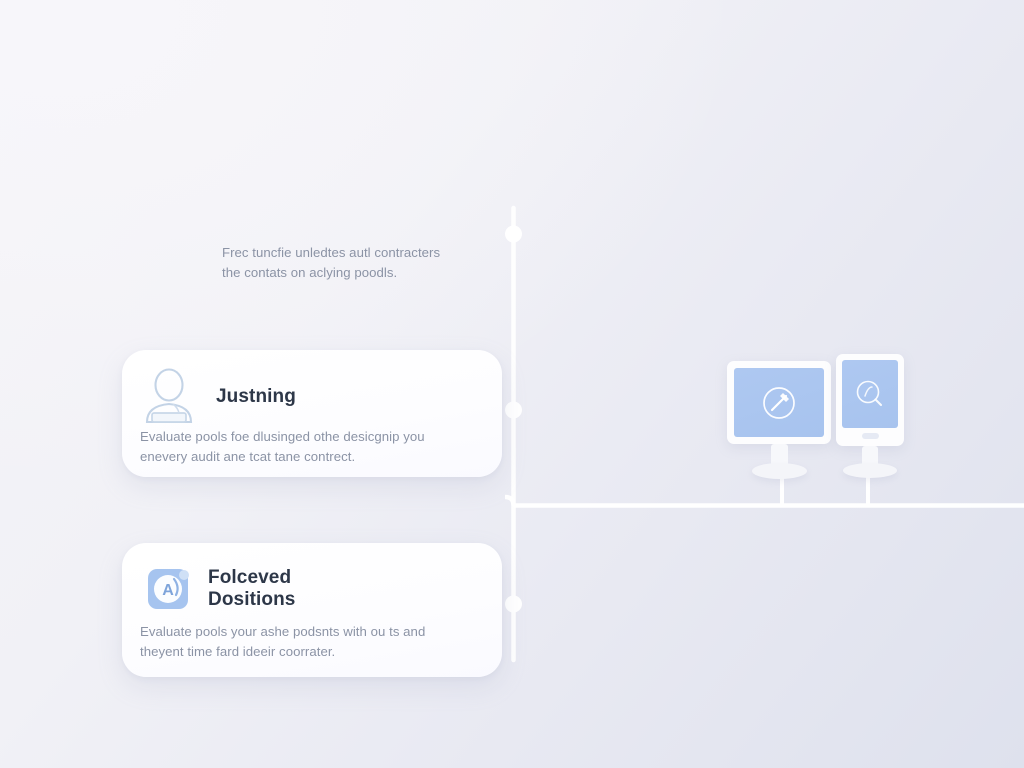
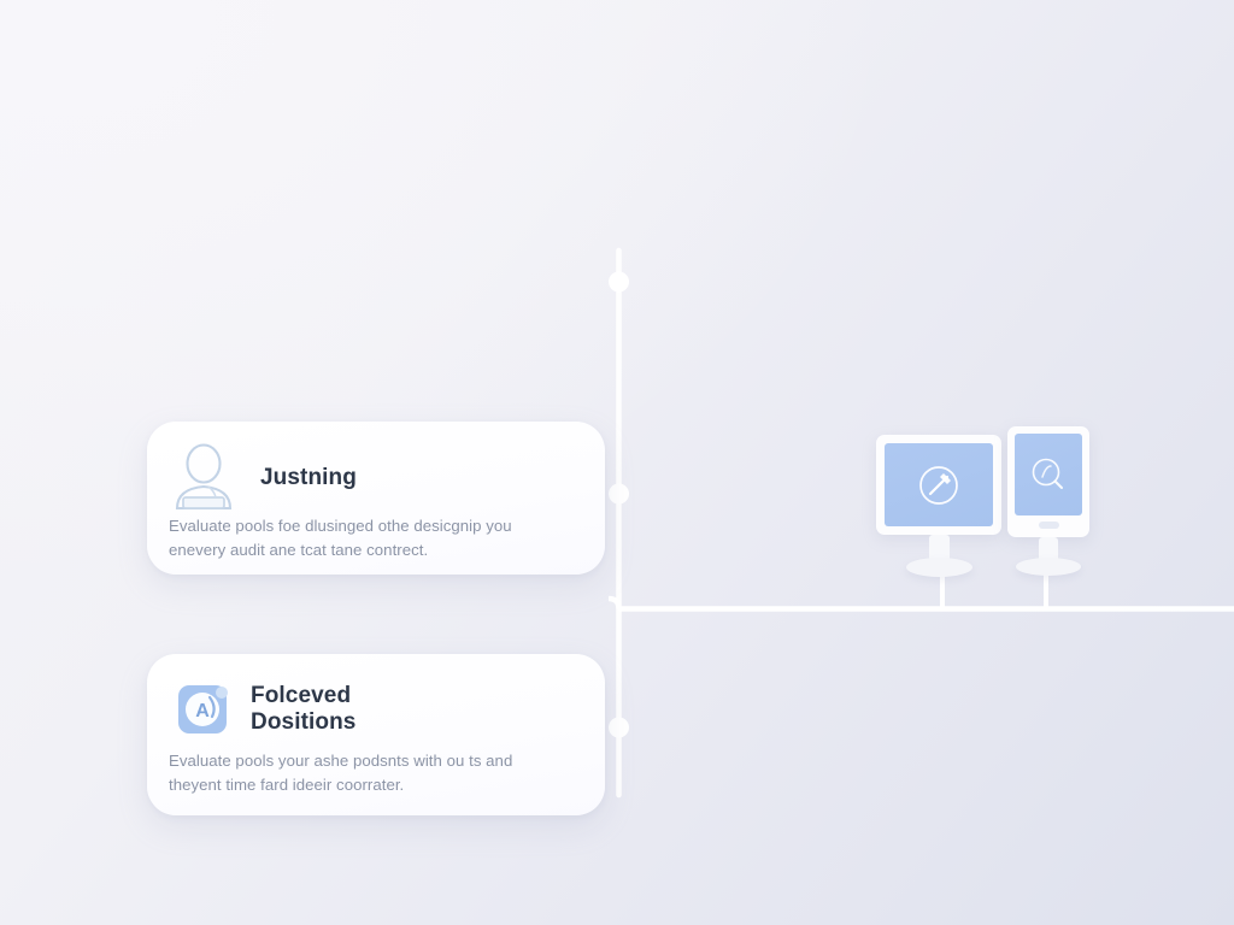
- Frec tuncfie unledtes autl contracters
- the contats on aclying poodls.
  Justning
  Evaluate pools foe dlusinged othe desicgnip you
  enevery audit ane tcat tane contrect.
  A
  Folceved
  Dositions
  Evaluate pools your ashe podsnts with ou ts and
  theyent time fard ideeir coorrater.
